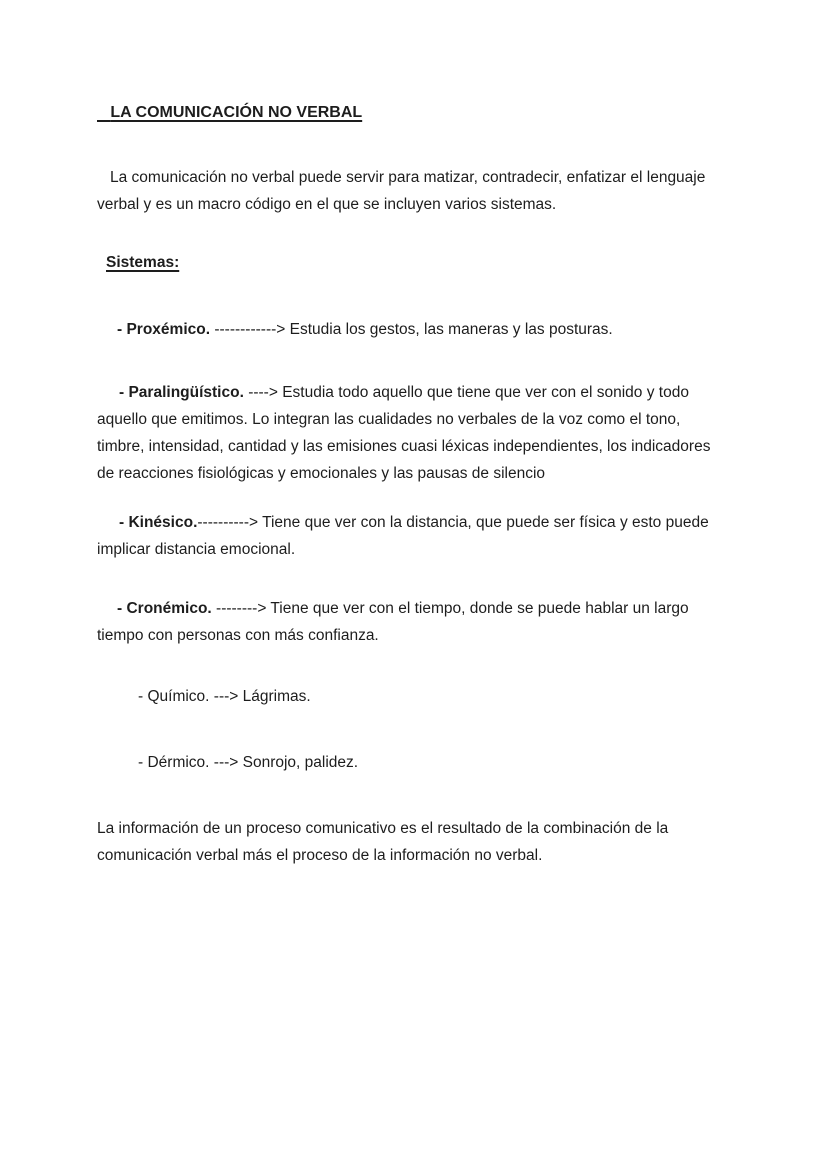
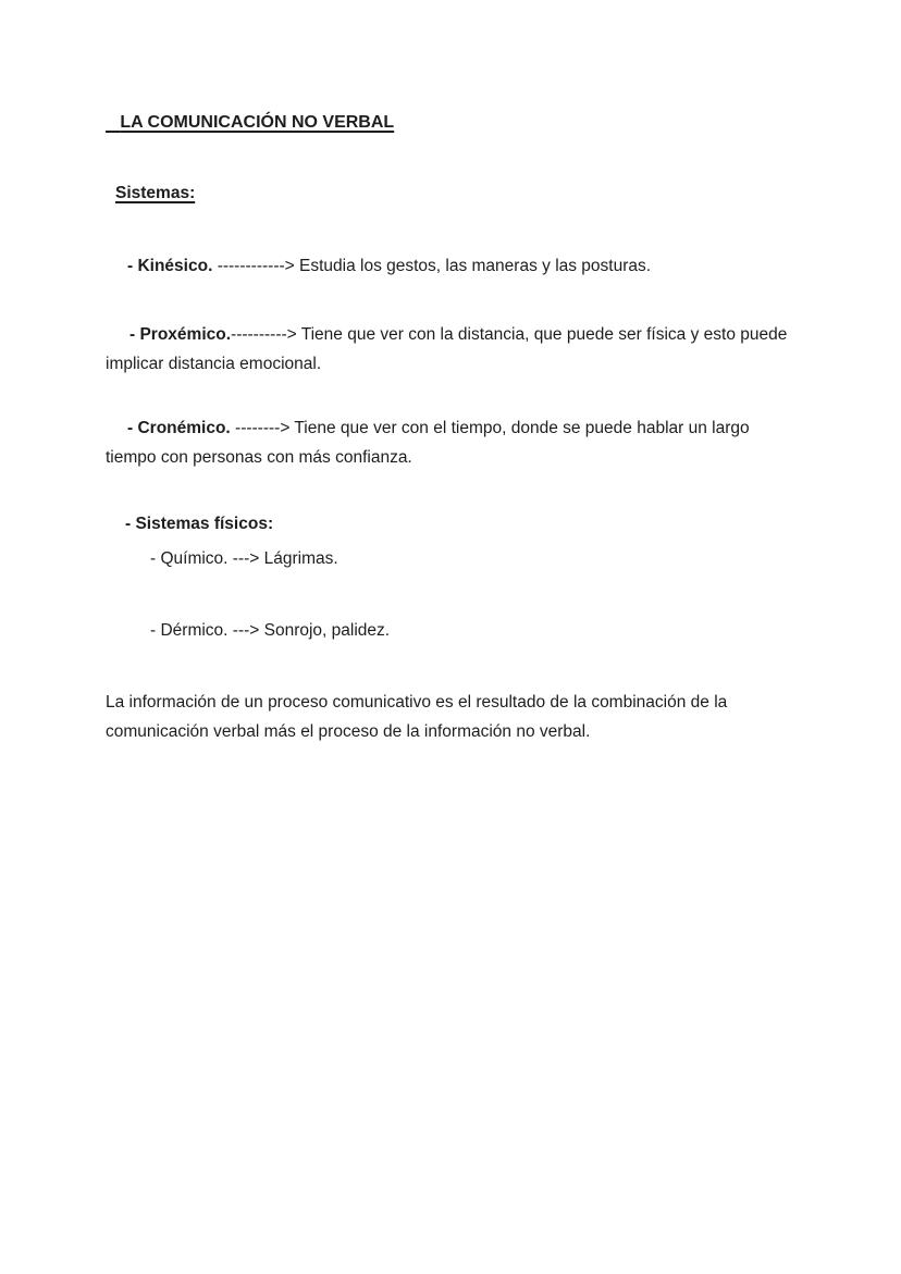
  LA COMUNICACIÓN NO VERBAL
- La comunicación no verbal puede servir para matizar, contradecir, enfatizar el lenguaje verbal y es un macro código en el que se incluyen varios sistemas.
  Sistemas:
- - Proxémico. ------------> Estudia los gestos, las maneras y las posturas.
+ - Kinésico. ------------> Estudia los gestos, las maneras y las posturas.
- - Paralingüístico. ----> Estudia todo aquello que tiene que ver con el sonido y todo aquello que emitimos. Lo integran las cualidades no verbales de la voz como el tono, timbre, intensidad, cantidad y las emisiones cuasi léxicas independientes, los indicadores de reacciones fisiológicas y emocionales y las pausas de silencio
- - Kinésico.----------> Tiene que ver con la distancia, que puede ser física y esto puede implicar distancia emocional.
+ - Proxémico.----------> Tiene que ver con la distancia, que puede ser física y esto puede implicar distancia emocional.
  - Cronémico. --------> Tiene que ver con el tiempo, donde se puede hablar un largo tiempo con personas con más confianza.
+ - Sistemas físicos:
  - Químico. ---> Lágrimas.
  - Dérmico. ---> Sonrojo, palidez.
  La información de un proceso comunicativo es el resultado de la combinación de la comunicación verbal más el proceso de la información no verbal.
